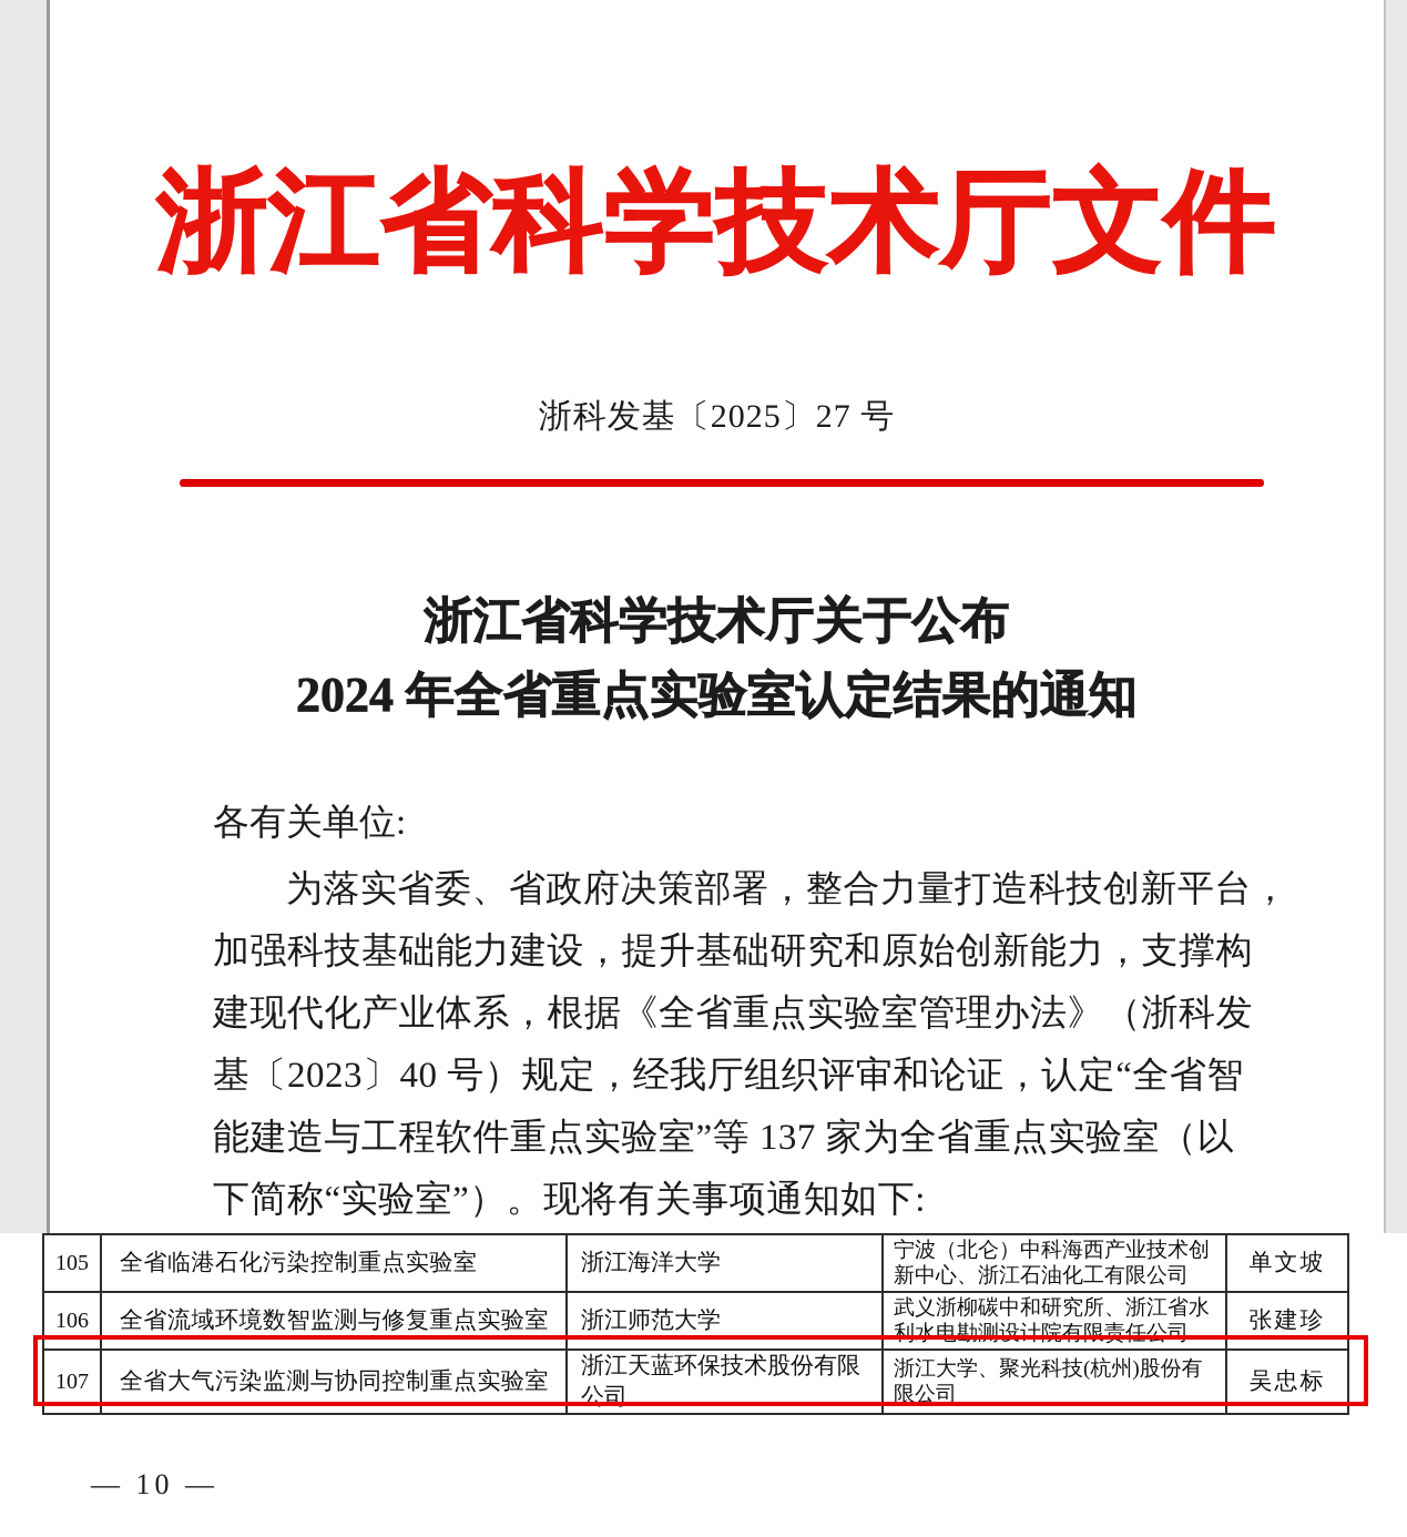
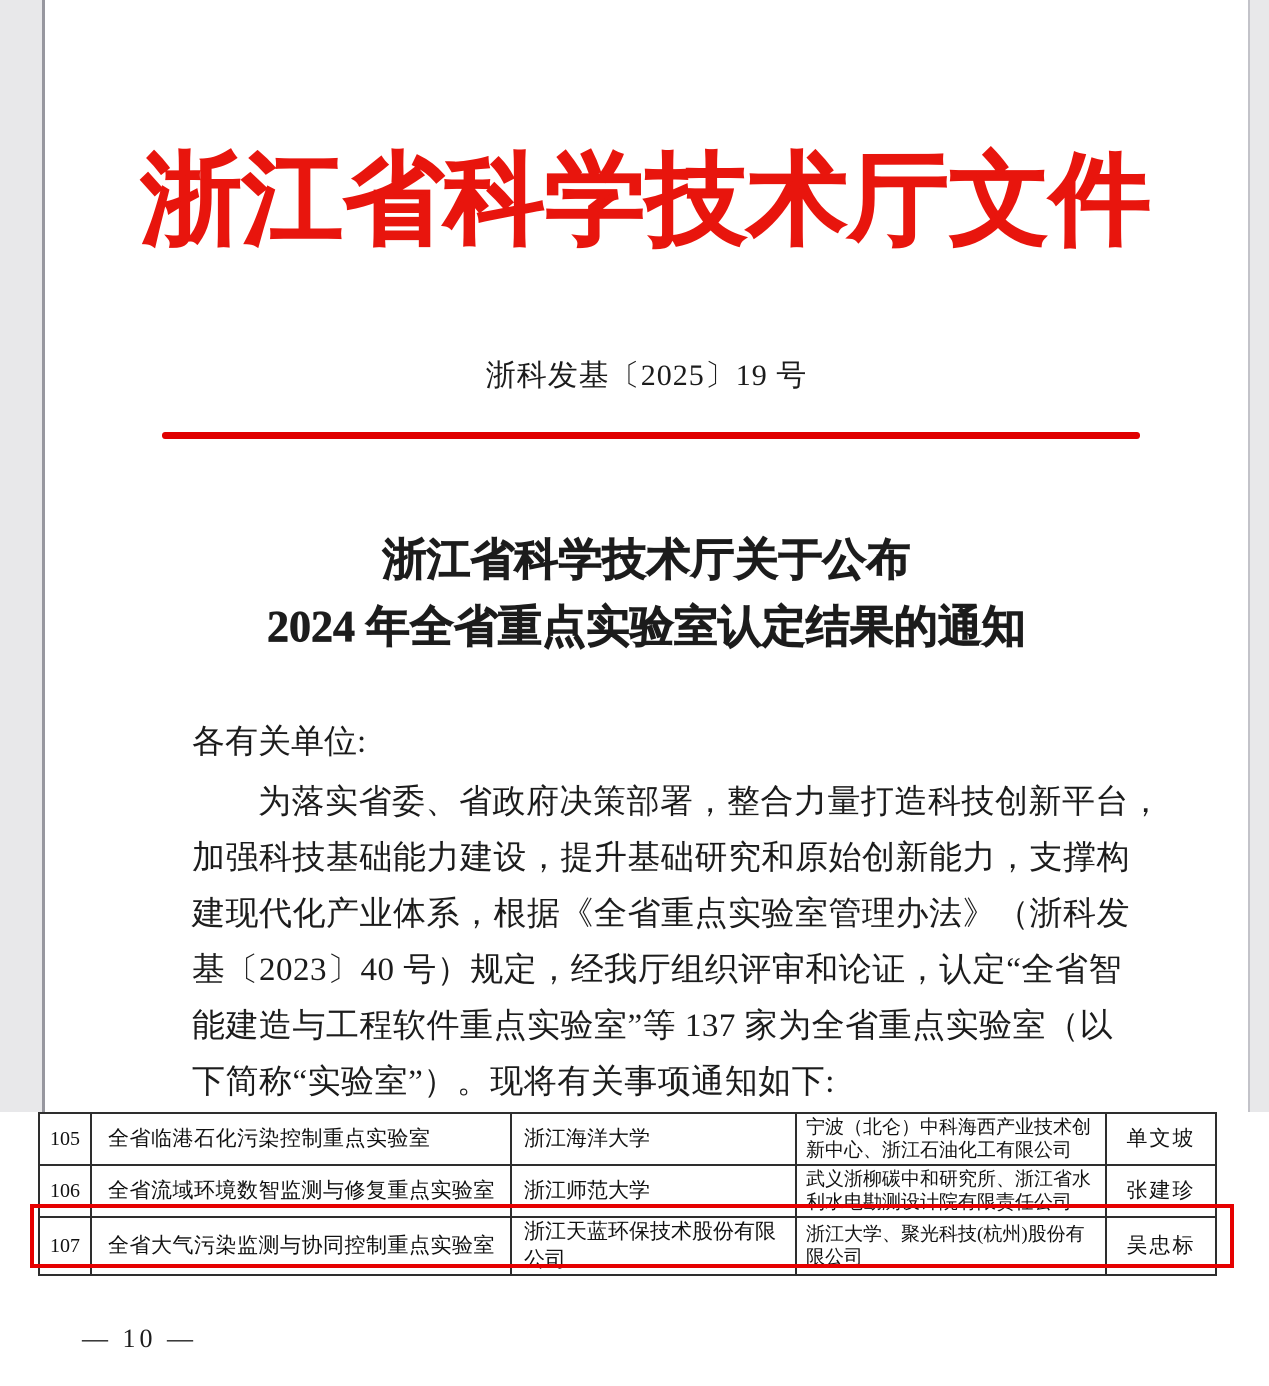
  浙江省科学技术厅文件
- 浙科发基〔2025〕27 号
+ 浙科发基〔2025〕19 号
  浙江省科学技术厅关于公布
  2024 年全省重点实验室认定结果的通知
  各有关单位:
  为落实省委、省政府决策部署，整合力量打造科技创新平台，
  加强科技基础能力建设，提升基础研究和原始创新能力，支撑构
  建现代化产业体系，根据《全省重点实验室管理办法》（浙科发
  基〔2023〕40 号）规定，经我厅组织评审和论证，认定“全省智
  能建造与工程软件重点实验室”等 137 家为全省重点实验室（以
  下简称“实验室”）。现将有关事项通知如下:
  105	全省临港石化污染控制重点实验室	浙江海洋大学	宁波（北仑）中科海西产业技术创新中心、浙江石油化工有限公司	单文坡
  106	全省流域环境数智监测与修复重点实验室	浙江师范大学	武义浙柳碳中和研究所、浙江省水利水电勘测设计院有限责任公司	张建珍
  107	全省大气污染监测与协同控制重点实验室	浙江天蓝环保技术股份有限公司	浙江大学、聚光科技(杭州)股份有限公司	吴忠标
  — 10 —
